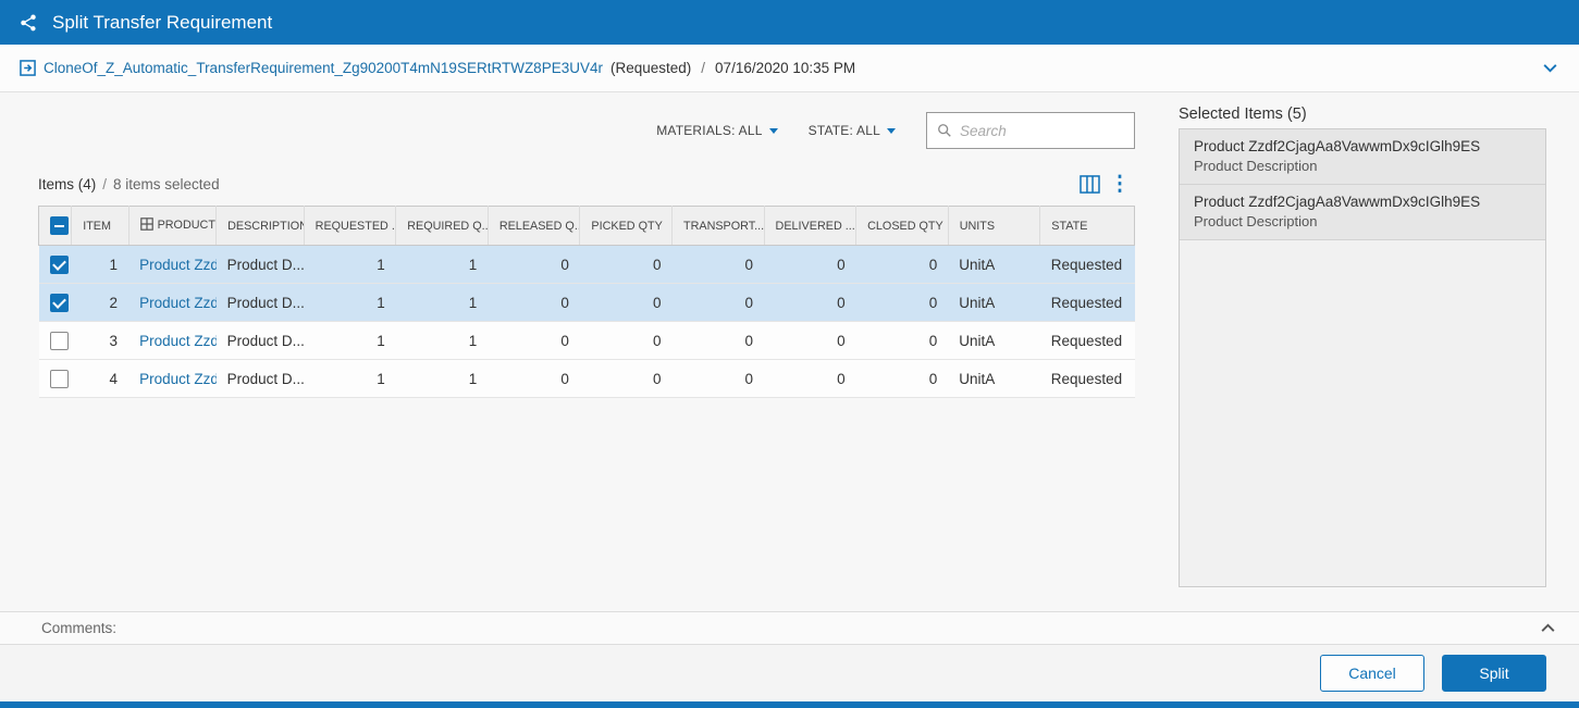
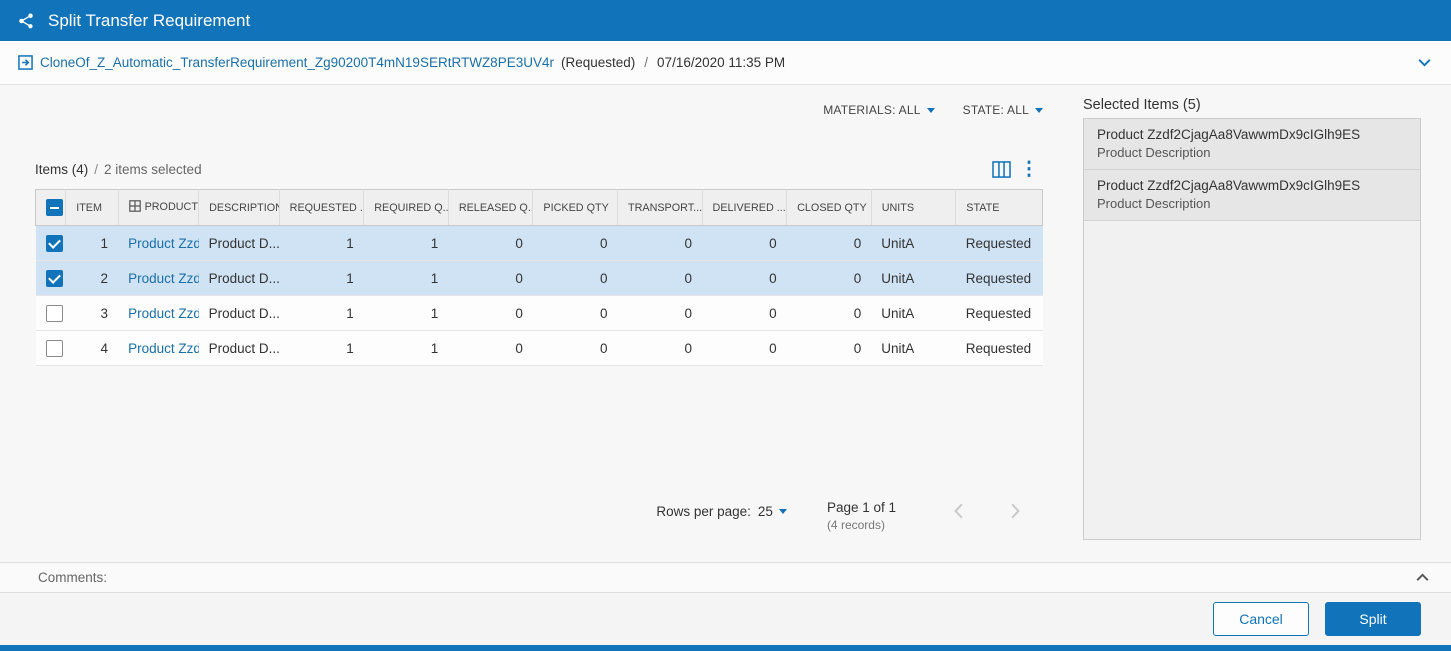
  Split Transfer Requirement
  CloneOf_Z_Automatic_TransferRequirement_Zg90200T4mN19SERtRTWZ8PE3UV4r
  (Requested)
  /
- 07/16/2020 10:35 PM
+ 07/16/2020 11:35 PM
  MATERIALS:
  ALL
  STATE:
  ALL
- Search
  Items (4)
  /
- 8 items selected
+ 2 items selected
  ⋮
  	ITEM	PRODUCT	DESCRIPTIO	REQUESTED .	REQUIRED Q..	RELEASED Q..	PICKED QTY	TRANSPORT...	DELIVERED ...	CLOSED QTY	UNITS	STATE
  	1	Product Zzd	Product D...	1	1	0	0	0	0	0	UnitA	Requested
  	2	Product Zzd	Product D...	1	1	0	0	0	0	0	UnitA	Requested
  	3	Product Zzd	Product D...	1	1	0	0	0	0	0	UnitA	Requested
  	4	Product Zzd	Product D...	1	1	0	0	0	0	0	UnitA	Requested
+ Rows per page:
+ 25
+ Page 1 of 1
+ (4 records)
  Selected Items (5)
  Product Zzdf2CjagAa8VawwmDx9cIGlh9ES
  Product Description
  Product Zzdf2CjagAa8VawwmDx9cIGlh9ES
  Product Description
  Comments:
  Cancel
  Split
